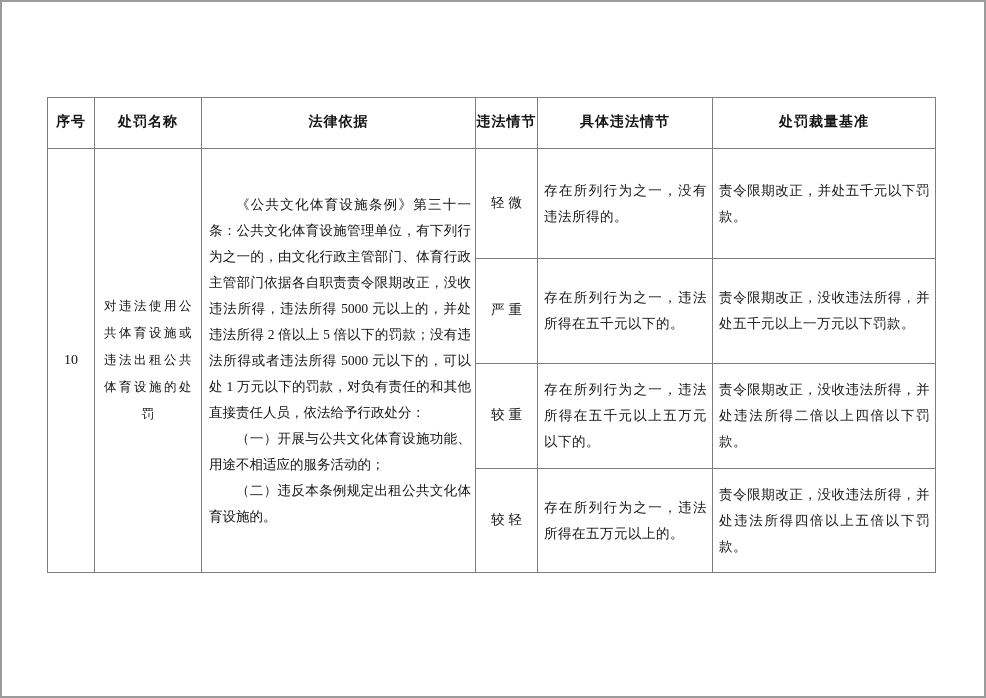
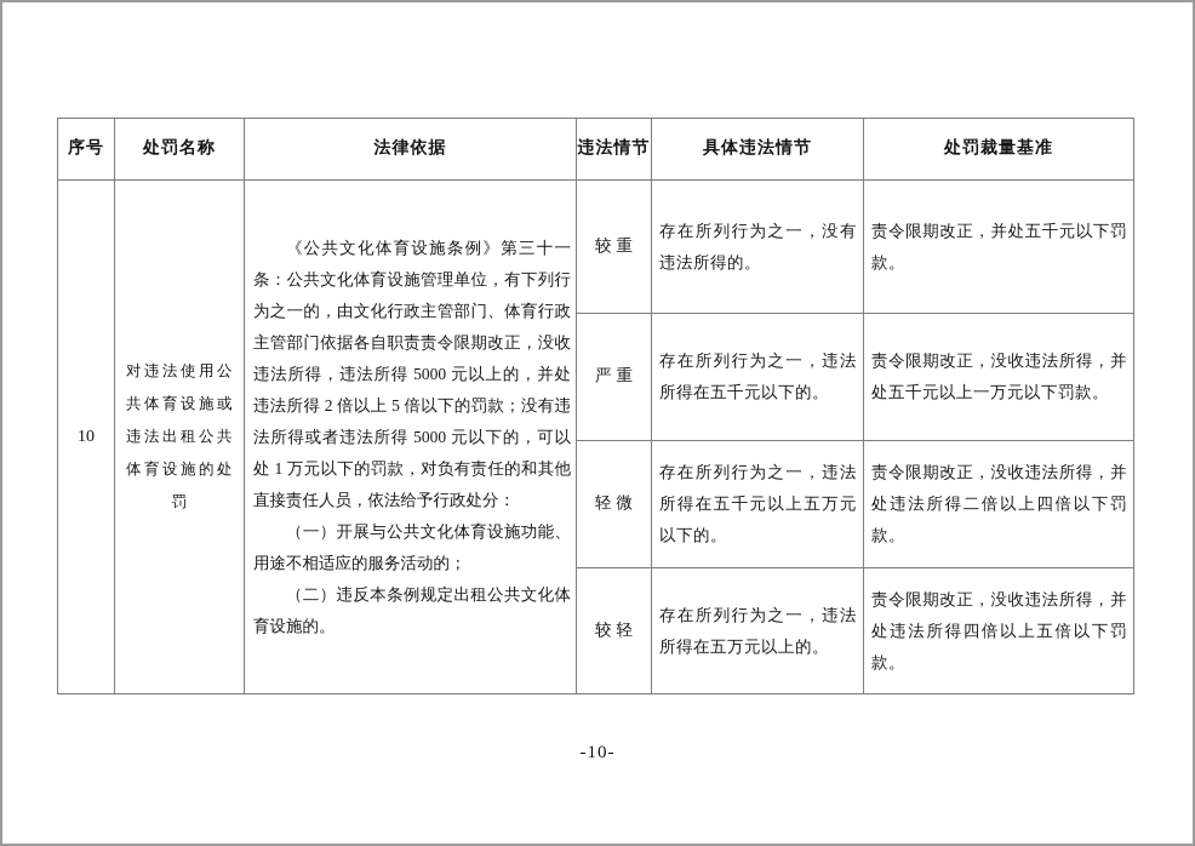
  序号	处罚名称	法律依据	违法情节	具体违法情节	处罚裁量基准
- 10	对违法使用公共体育设施或违法出租公共体育设施的处罚	《公共文化体育设施条例》第三十一条：公共文化体育设施管理单位，有下列行为之一的，由文化行政主管部门、体育行政主管部门依据各自职责责令限期改正，没收违法所得，违法所得 5000 元以上的，并处违法所得 2 倍以上 5 倍以下的罚款；没有违法所得或者违法所得 5000 元以下的，可以处 1 万元以下的罚款，对负有责任的和其他直接责任人员，依法给予行政处分： （一）开展与公共文化体育设施功能、用途不相适应的服务活动的； （二）违反本条例规定出租公共文化体育设施的。	轻微	存在所列行为之一，没有违法所得的。	责令限期改正，并处五千元以下罚款。
+ 10	对违法使用公共体育设施或违法出租公共体育设施的处罚	《公共文化体育设施条例》第三十一条：公共文化体育设施管理单位，有下列行为之一的，由文化行政主管部门、体育行政主管部门依据各自职责责令限期改正，没收违法所得，违法所得 5000 元以上的，并处违法所得 2 倍以上 5 倍以下的罚款；没有违法所得或者违法所得 5000 元以下的，可以处 1 万元以下的罚款，对负有责任的和其他直接责任人员，依法给予行政处分： （一）开展与公共文化体育设施功能、用途不相适应的服务活动的； （二）违反本条例规定出租公共文化体育设施的。	较重	存在所列行为之一，没有违法所得的。	责令限期改正，并处五千元以下罚款。
  严重	存在所列行为之一，违法所得在五千元以下的。	责令限期改正，没收违法所得，并处五千元以上一万元以下罚款。
- 较重	存在所列行为之一，违法所得在五千元以上五万元以下的。	责令限期改正，没收违法所得，并处违法所得二倍以上四倍以下罚款。
+ 轻微	存在所列行为之一，违法所得在五千元以上五万元以下的。	责令限期改正，没收违法所得，并处违法所得二倍以上四倍以下罚款。
  较轻	存在所列行为之一，违法所得在五万元以上的。	责令限期改正，没收违法所得，并处违法所得四倍以上五倍以下罚款。
+ -10-
